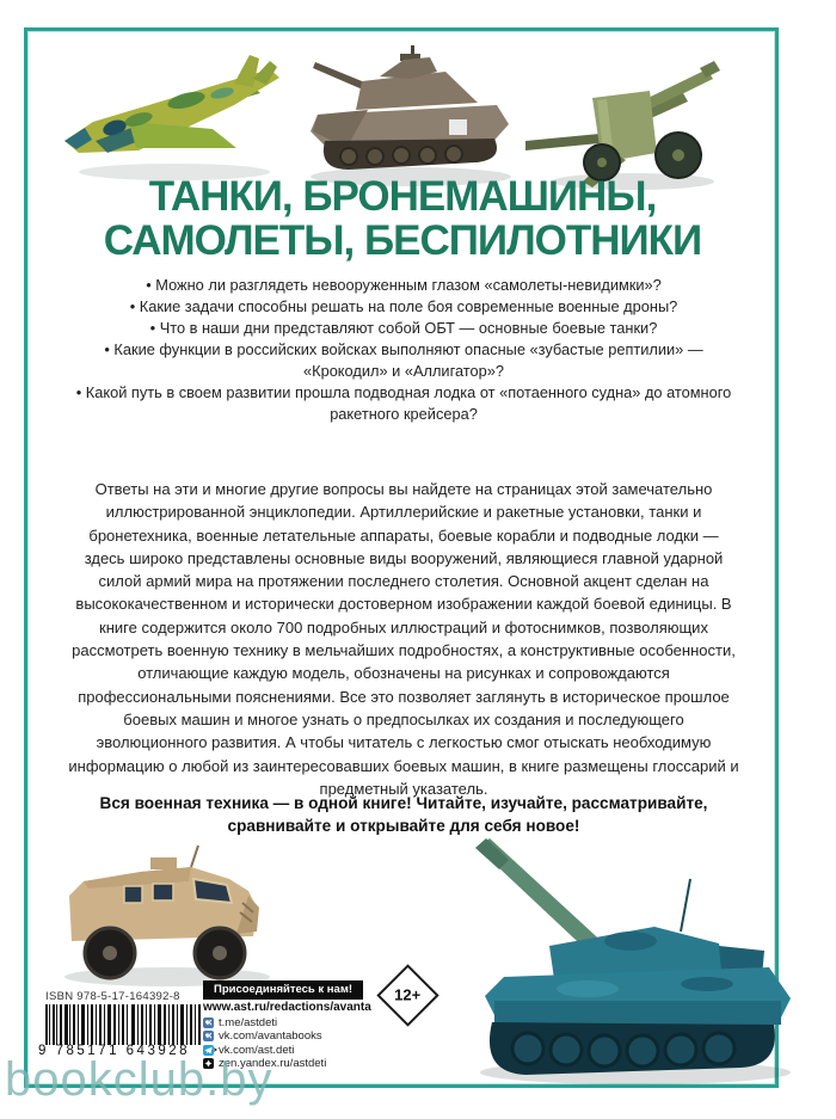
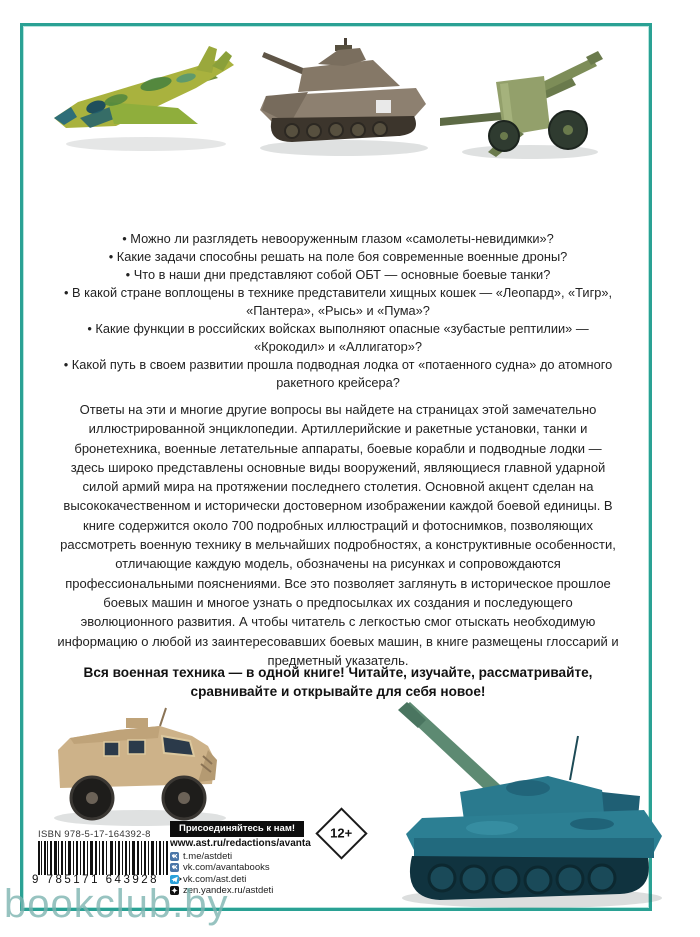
- ТАНКИ, БРОНЕМАШИНЫ,
- САМОЛЕТЫ, БЕСПИЛОТНИКИ
  Можно ли разглядеть невооруженным глазом «самолеты-невидимки»?
  Какие задачи способны решать на поле боя современные военные дроны?
  Что в наши дни представляют собой ОБТ — основные боевые танки?
+ В какой стране воплощены в технике представители хищных кошек — «Леопард», «Тигр», «Пантера», «Рысь» и «Пума»?
  Какие функции в российских войсках выполняют опасные «зубастые рептилии» — «Крокодил» и «Аллигатор»?
  Какой путь в своем развитии прошла подводная лодка от «потаенного судна» до атомного ракетного крейсера?
  Ответы на эти и многие другие вопросы вы найдете на страницах этой замечательно иллюстрированной энциклопедии. Артиллерийские и ракетные установки, танки и бронетехника, военные летательные аппараты, боевые корабли и подводные лодки — здесь широко представлены основные виды вооружений, являющиеся главной ударной силой армий мира на протяжении последнего столетия. Основной акцент сделан на высококачественном и исторически достоверном изображении каждой боевой единицы. В книге содержится около 700 подробных иллюстраций и фотоснимков, позволяющих рассмотреть военную технику в мельчайших подробностях, а конструктивные особенности, отличающие каждую модель, обозначены на рисунках и сопровождаются профессиональными пояснениями. Все это позволяет заглянуть в историческое прошлое боевых машин и многое узнать о предпосылках их создания и последующего эволюционного развития. А чтобы читатель с легкостью смог отыскать необходимую информацию о любой из заинтересовавших боевых машин, в книге размещены глоссарий и предметный указатель.
  Вся военная техника — в одной книге! Читайте, изучайте, рассматривайте, сравнивайте и открывайте для себя новое!
  ISBN 978-5-17-164392-8
  9 785171 643928
  Присоединяйтесь к нам!
  www.ast.ru/redactions/avanta
  t.me/astdeti
  vk.com/avantabooks
  vk.com/ast.deti
  zen.yandex.ru/astdeti
  bookclub.by
